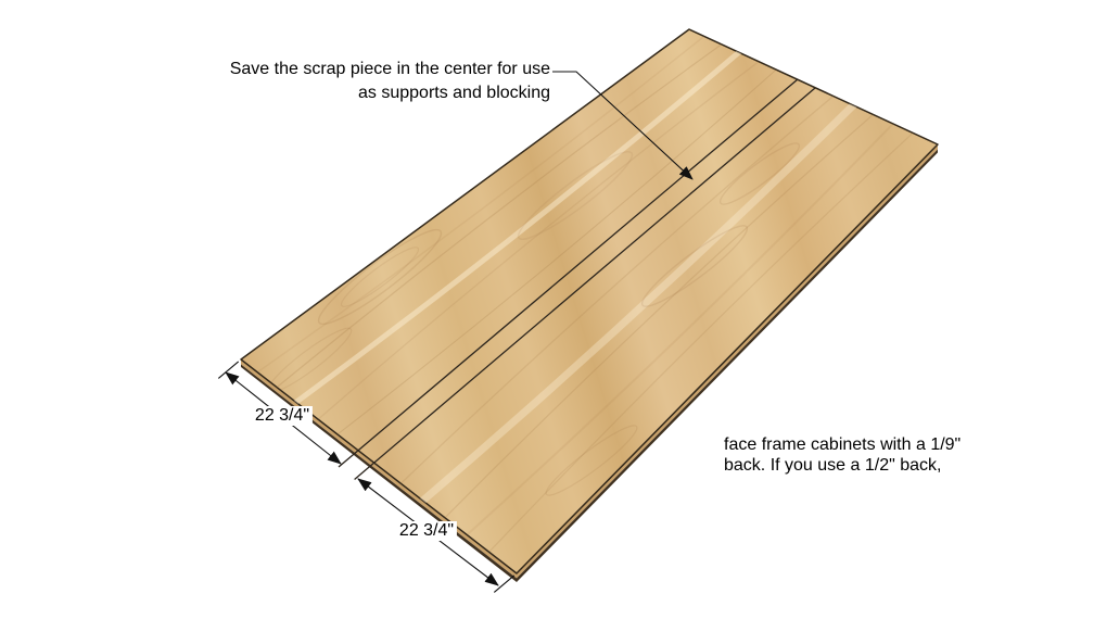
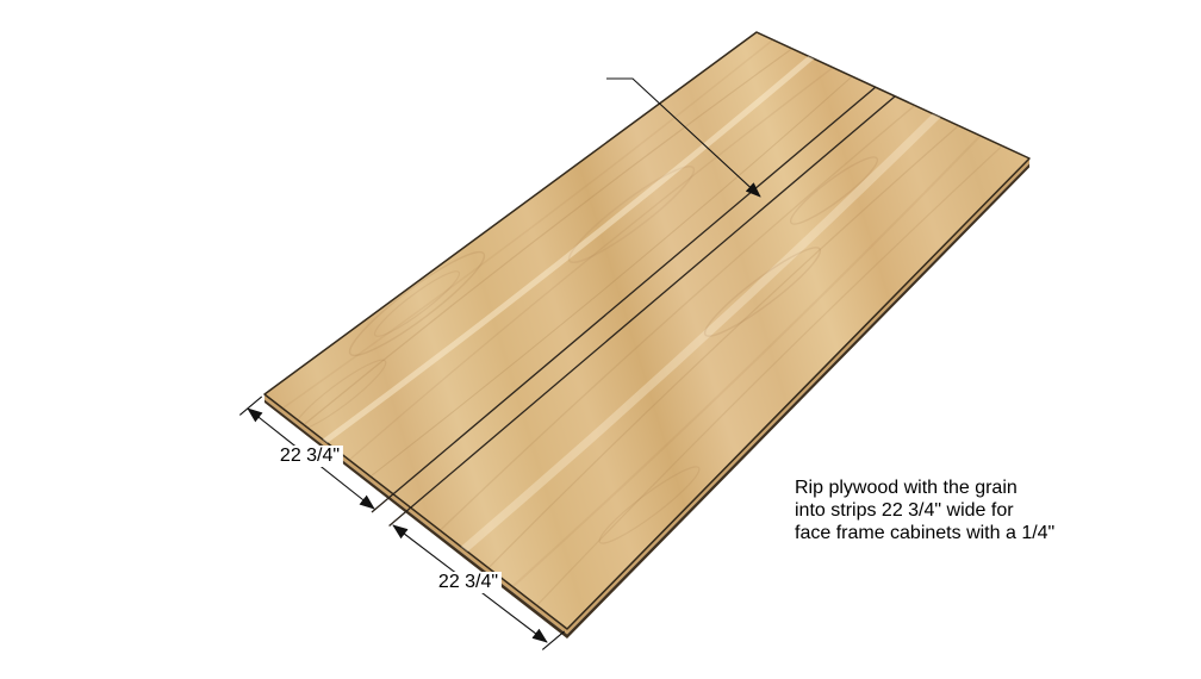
- Save the scrap piece in the center for use
- as supports and blocking
  22 3/4"
  22 3/4"
+ Rip plywood with the grain
+ into strips 22 3/4" wide for
- face frame cabinets with a 1/9"
+ face frame cabinets with a 1/4"
- back. If you use a 1/2" back,
